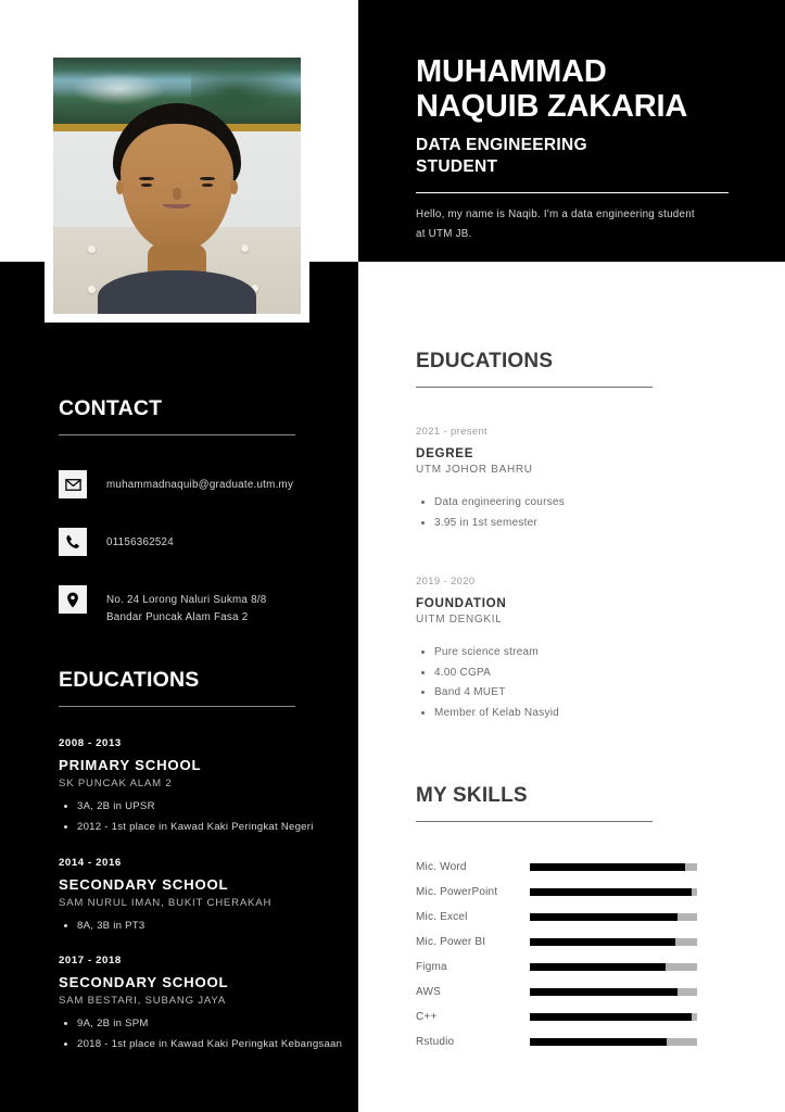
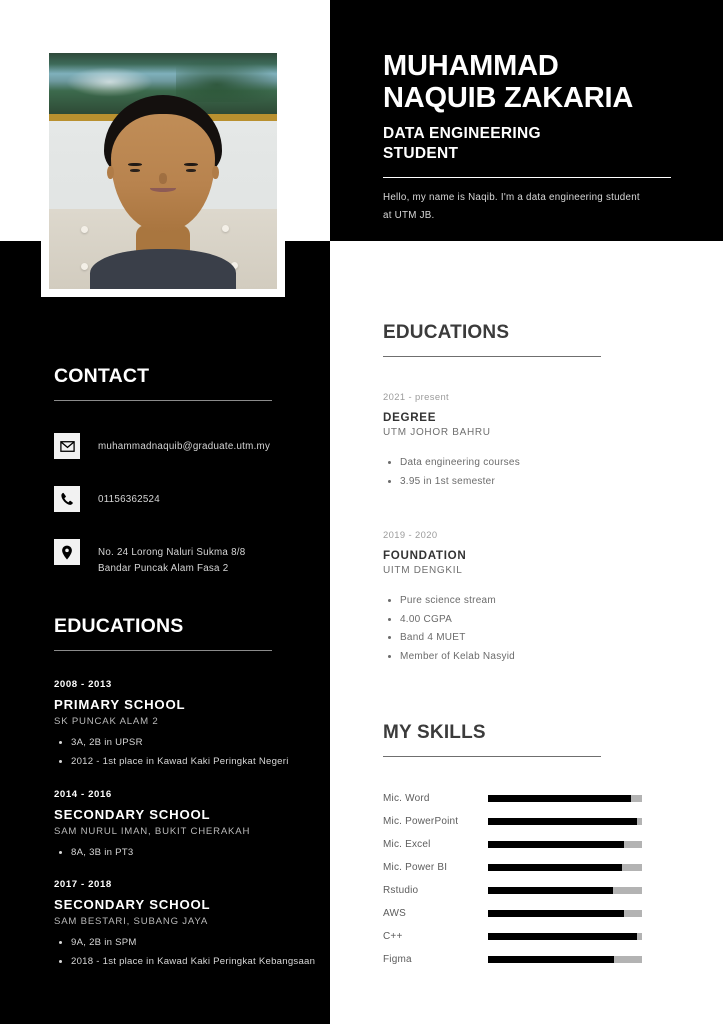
  MUHAMMAD
  NAQUIB ZAKARIA
  DATA ENGINEERING
  STUDENT
  Hello, my name is Naqib. I'm a data engineering student at UTM JB.
  CONTACT
  muhammadnaquib@graduate.utm.my
  01156362524
  No. 24 Lorong Naluri Sukma 8/8
  Bandar Puncak Alam Fasa 2
  EDUCATIONS
  2008 - 2013
  PRIMARY SCHOOL
  SK PUNCAK ALAM 2
  3A, 2B in UPSR
  2012 - 1st place in Kawad Kaki Peringkat Negeri
  2014 - 2016
  SECONDARY SCHOOL
  SAM NURUL IMAN, BUKIT CHERAKAH
  8A, 3B in PT3
  2017 - 2018
  SECONDARY SCHOOL
  SAM BESTARI, SUBANG JAYA
  9A, 2B in SPM
  2018 - 1st place in Kawad Kaki Peringkat Kebangsaan
  EDUCATIONS
  2021 - present
  DEGREE
  UTM JOHOR BAHRU
  Data engineering courses
  3.95 in 1st semester
  2019 - 2020
  FOUNDATION
  UITM DENGKIL
  Pure science stream
  4.00 CGPA
  Band 4 MUET
  Member of Kelab Nasyid
  MY SKILLS
  Mic. Word
  Mic. PowerPoint
  Mic. Excel
  Mic. Power BI
- Figma
+ Rstudio
  AWS
  C++
- Rstudio
+ Figma
